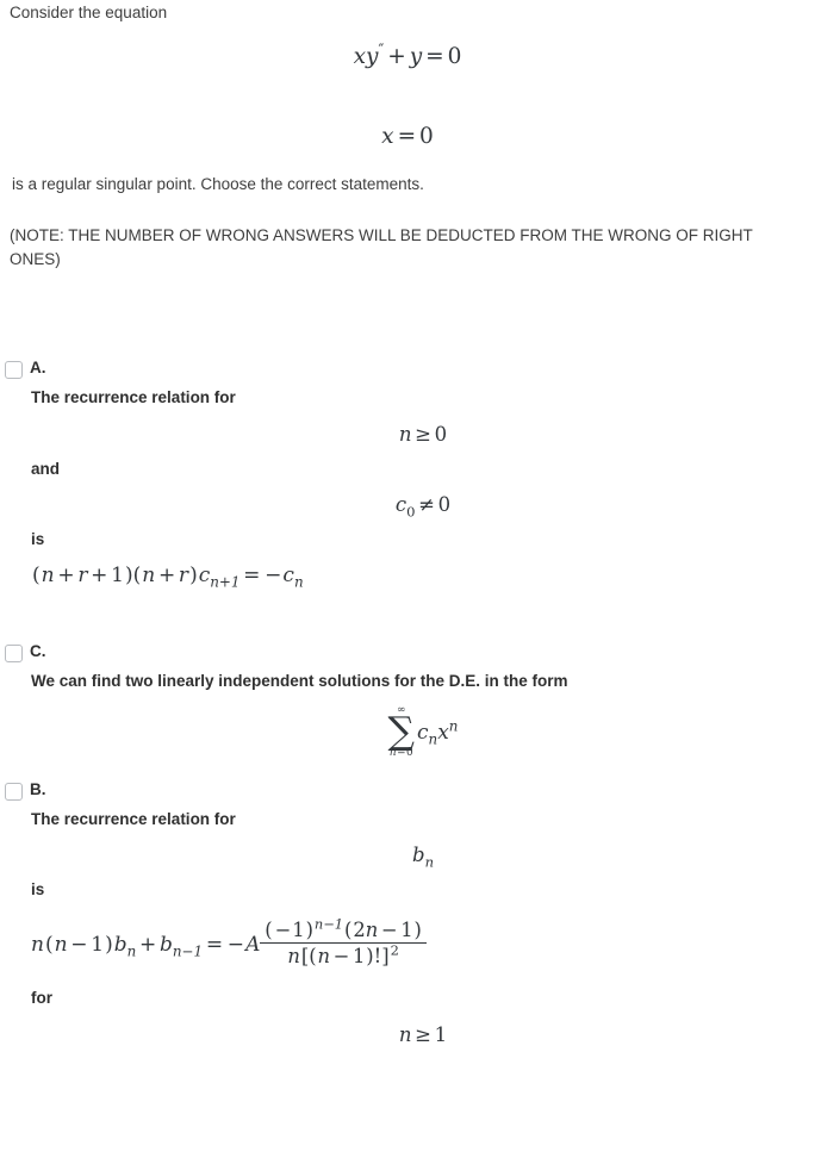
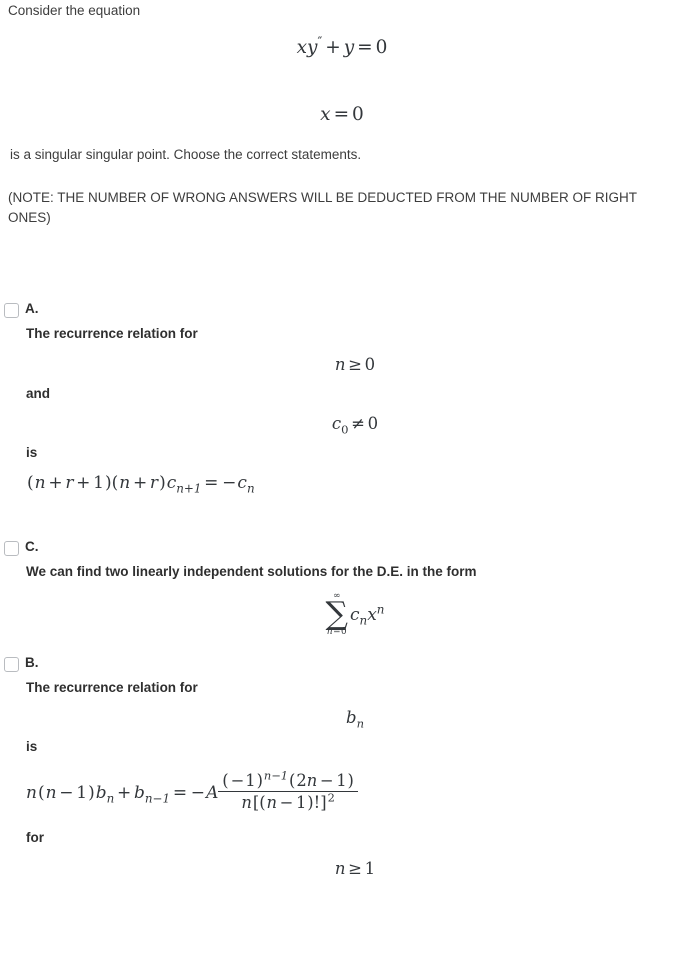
  Consider the equation
  xy″ + y = 0
  x = 0
- is a regular singular point. Choose the correct statements.
+ is a singular singular point. Choose the correct statements.
- (NOTE: THE NUMBER OF WRONG ANSWERS WILL BE DEDUCTED FROM THE WRONG OF RIGHT ONES)
+ (NOTE: THE NUMBER OF WRONG ANSWERS WILL BE DEDUCTED FROM THE NUMBER OF RIGHT ONES)
  A.
  The recurrence relation for
  n ≥ 0
  and
  c0 ≠ 0
  is
  (n + r + 1)(n + r)cn+1 = −cn
  C.
  We can find two linearly independent solutions for the D.E. in the form
  ∞
  ∑
  n=0
  cnxn
  B.
  The recurrence relation for
  bn
  is
  n(n − 1)bn + bn−1 = −A
  (−1)n−1(2n − 1)
  n[(n − 1)!]2
  for
  n ≥ 1
